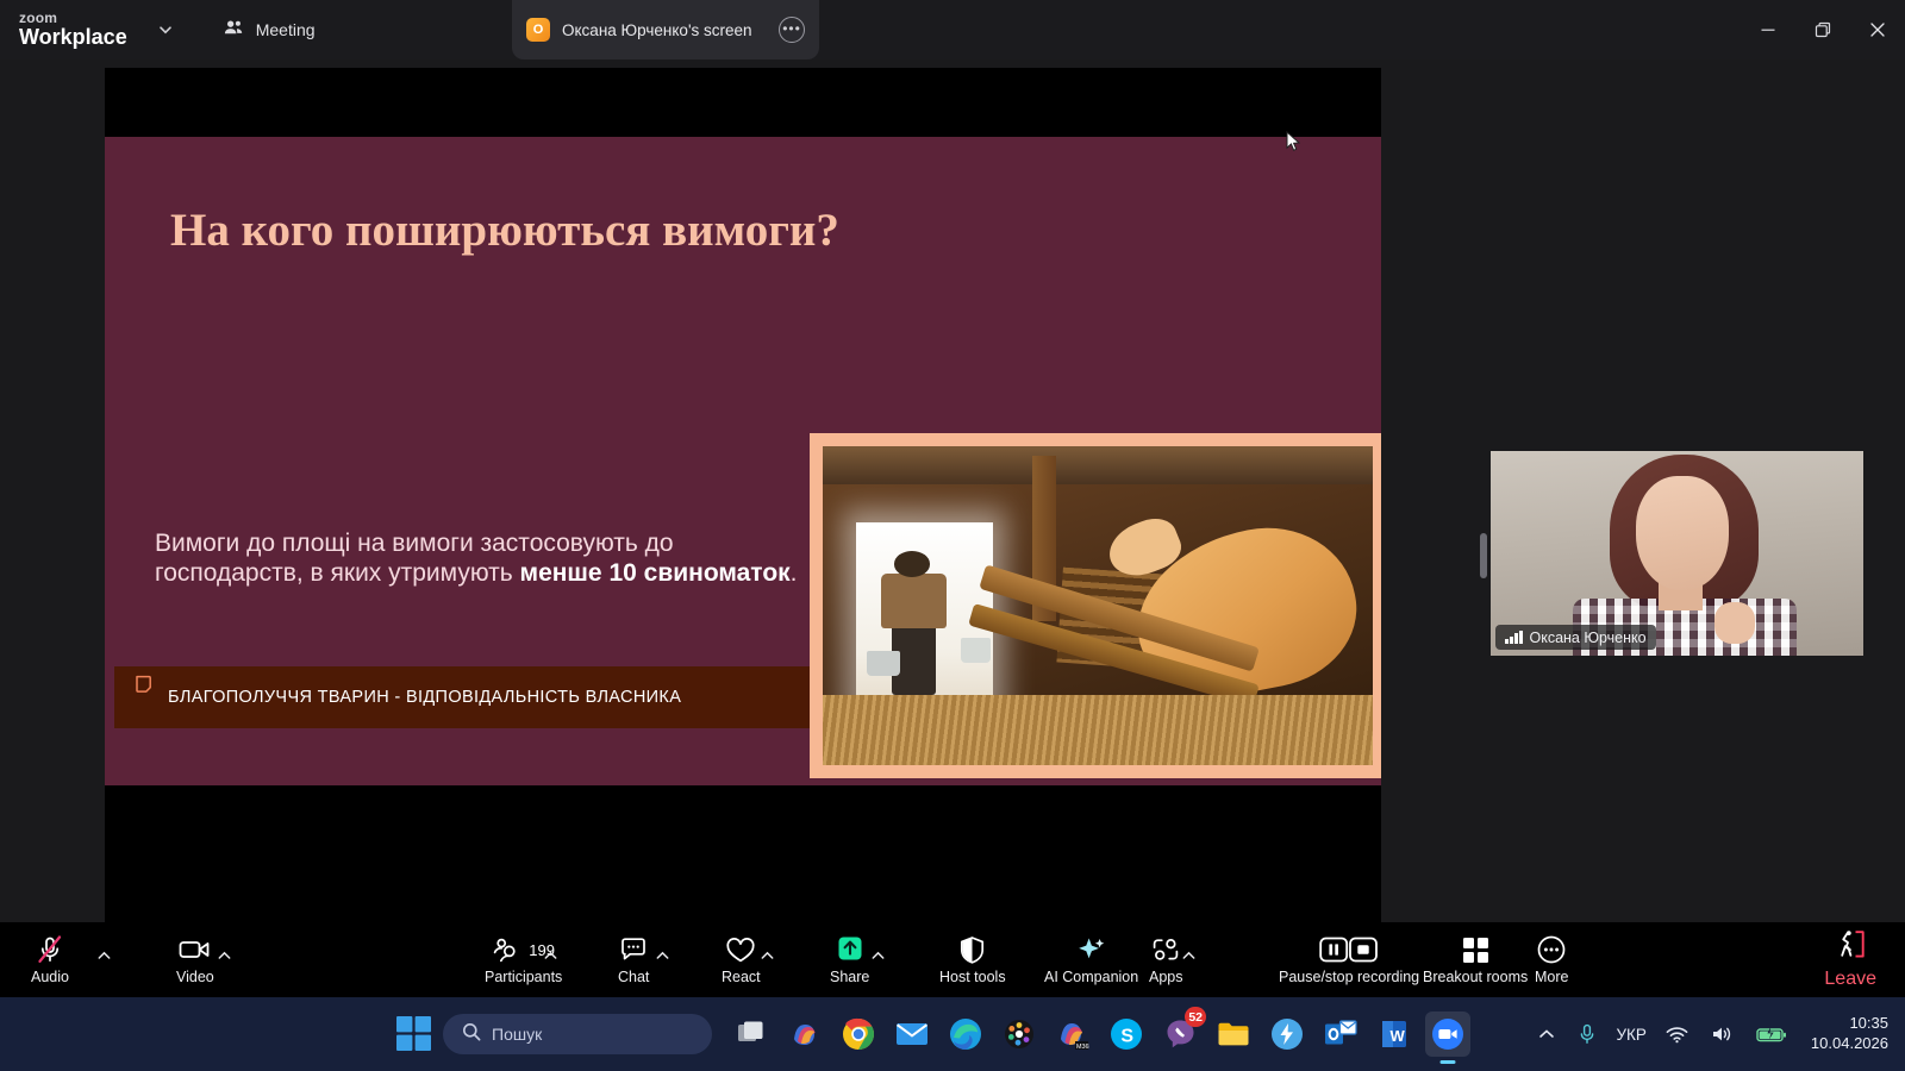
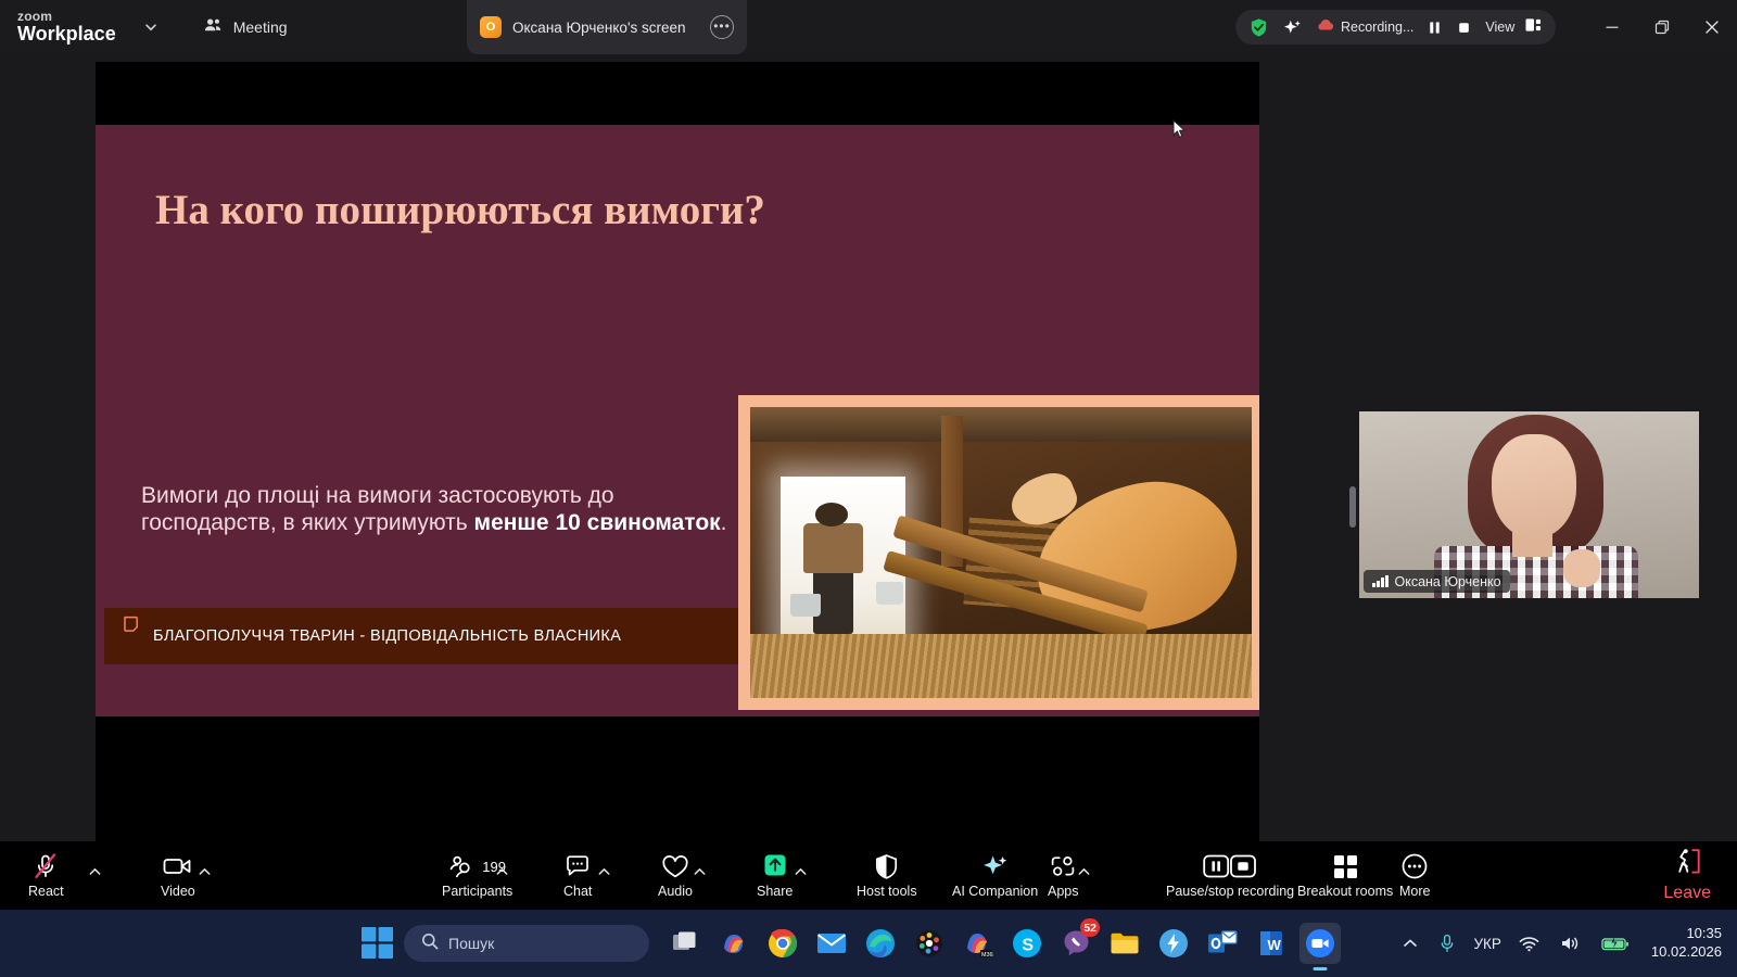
  zoom
  Workplace
  Meeting
  O
  Оксана Юрченко's screen
  •••
+ Recording...
+ View
  На кого поширюються вимоги?
  Вимоги до площі на вимоги застосовують до господарств, в яких утримують менше 10 свиноматок.
  БЛАГОПОЛУЧЧЯ ТВАРИН - ВІДПОВІДАЛЬНІСТЬ ВЛАСНИКА
  Оксана Юрченко
- Audio
+ React
  Video
  199
  Participants
  Chat
- React
+ Audio
  Share
  Host tools
  AI Companion
  Apps
  Pause/stop recording
  Breakout rooms
  More
  Leave
  Пошук
  S
  52
  W
  УКР
  10:35
- 10.04.2026
+ 10.02.2026
